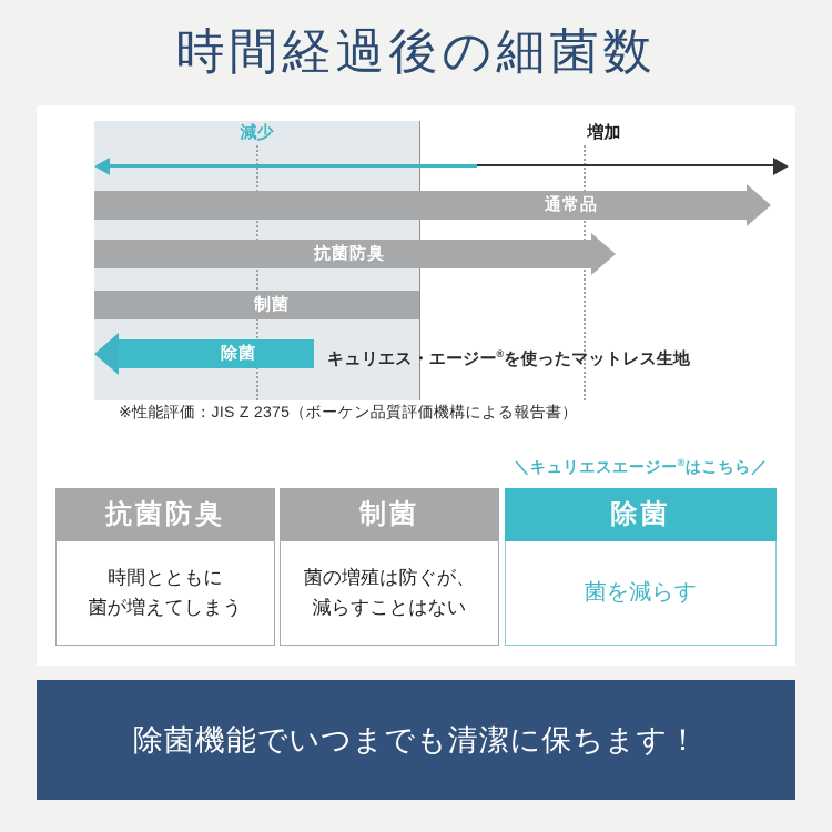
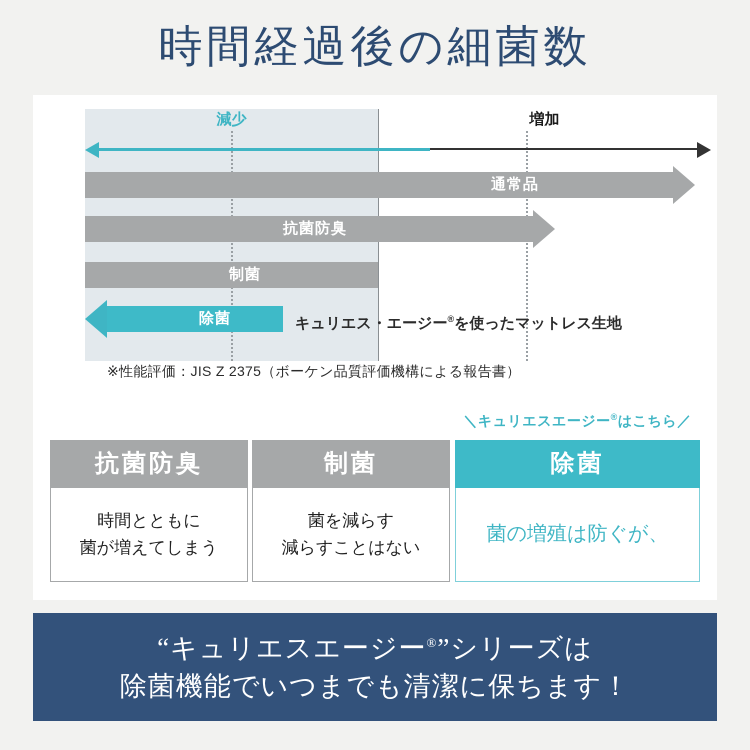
  時間経過後の細菌数
  減少
  増加
  通常品
  抗菌防臭
  制菌
  除菌
  キュリエス・エージー®を使ったマットレス生地
  ※性能評価：JIS Z 2375（ボーケン品質評価機構による報告書）
  ＼キュリエスエージー®はこちら／
  抗菌防臭
  時間とともに
  菌が増えてしまう
  制菌
- 菌の増殖は防ぐが、
+ 菌を減らす
  減らすことはない
  除菌
- 菌を減らす
+ 菌の増殖は防ぐが、
+ “キュリエスエージー®”シリーズは
  除菌機能でいつまでも清潔に保ちます！
